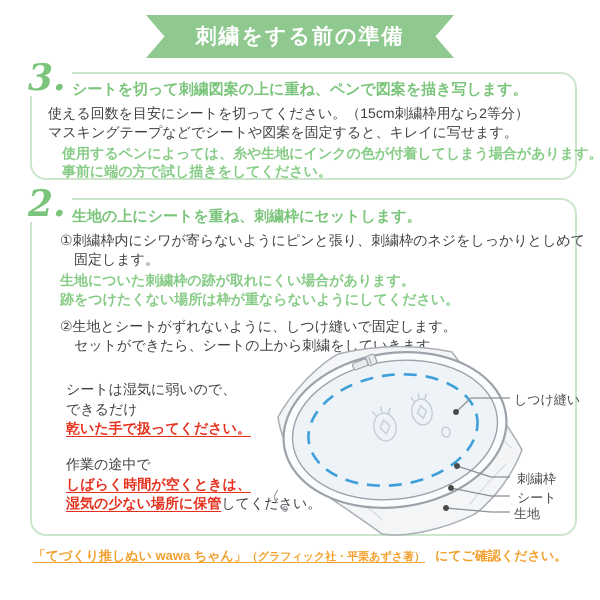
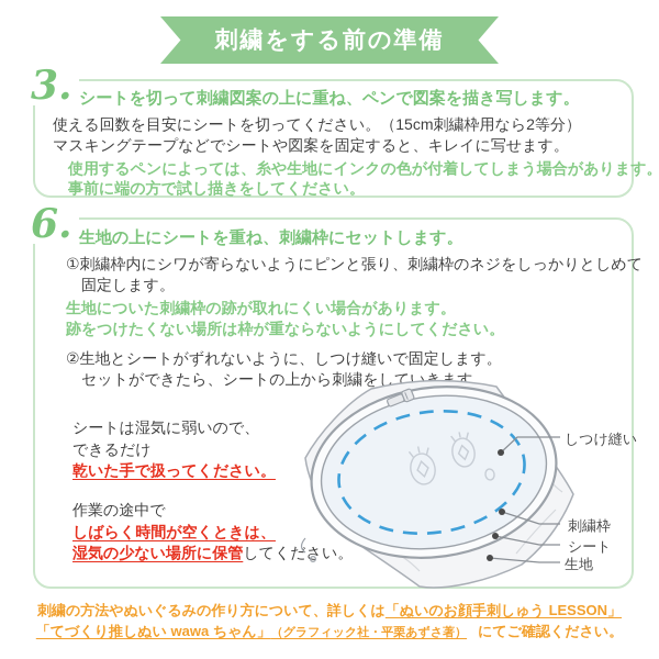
  刺繍をする前の準備
  3.
  シートを切って刺繍図案の上に重ね、ペンで図案を描き写します。
  使える回数を目安にシートを切ってください。（15cm刺繍枠用なら2等分）
  マスキングテープなどでシートや図案を固定すると、キレイに写せます。
  使用するペンによっては、糸や生地にインクの色が付着してしまう場合があります。
  事前に端の方で試し描きをしてください。
- 2.
+ 6.
  生地の上にシートを重ね、刺繍枠にセットします。
  ①刺繍枠内にシワが寄らないようにピンと張り、刺繍枠のネジをしっかりとしめて
  固定します。
  生地についた刺繍枠の跡が取れにくい場合があります。
  跡をつけたくない場所は枠が重ならないようにしてください。
  ②生地とシートがずれないように、しつけ縫いで固定します。
  セットができたら、シートの上から刺繍をしていきます。
  シートは湿気に弱いので、
  できるだけ
  乾いた手で扱ってください。
  作業の途中で
  しばらく時間が空くときは、
  湿気の少ない場所に保管してください。
  しつけ縫い
  刺繍枠
  シート
  生地
+ 刺繍の方法やぬいぐるみの作り方について、詳しくは「ぬいのお顔手刺しゅう LESSON」
  「てづくり推しぬい wawa ちゃん」（グラフィック社・平栗あずさ著） にてご確認ください。
